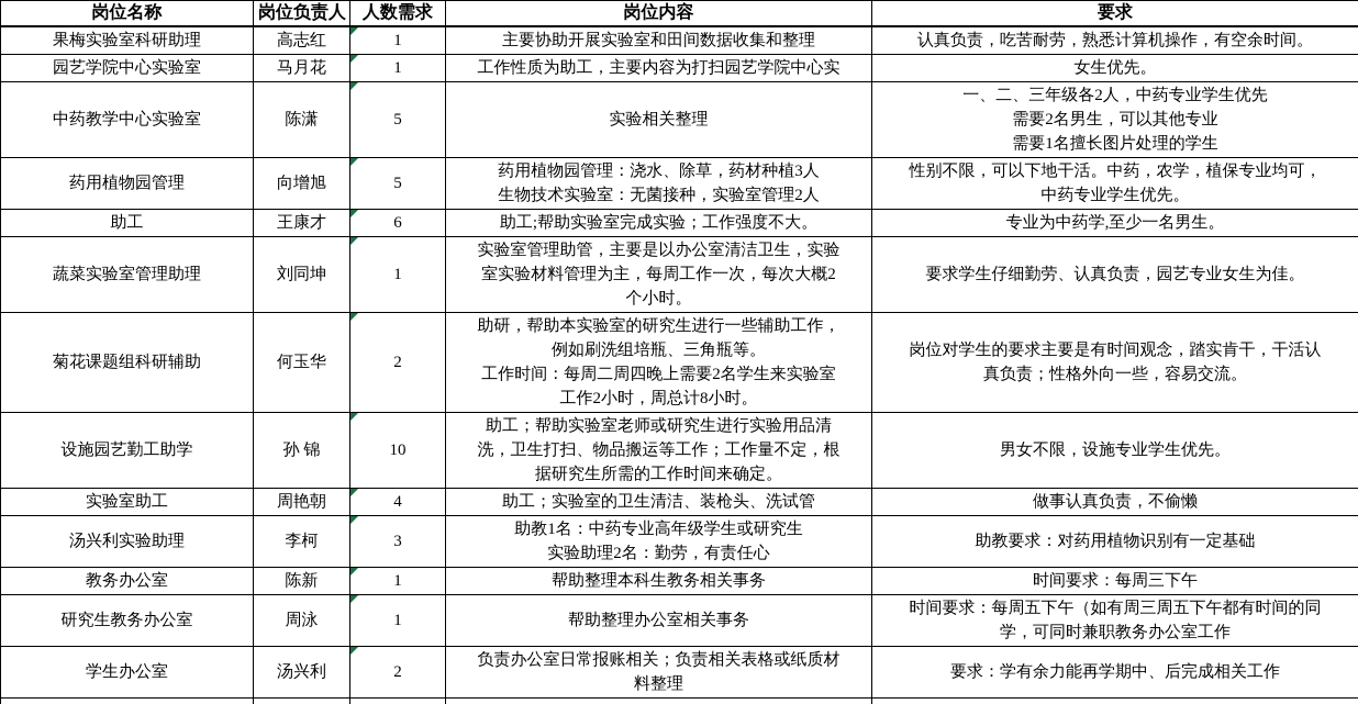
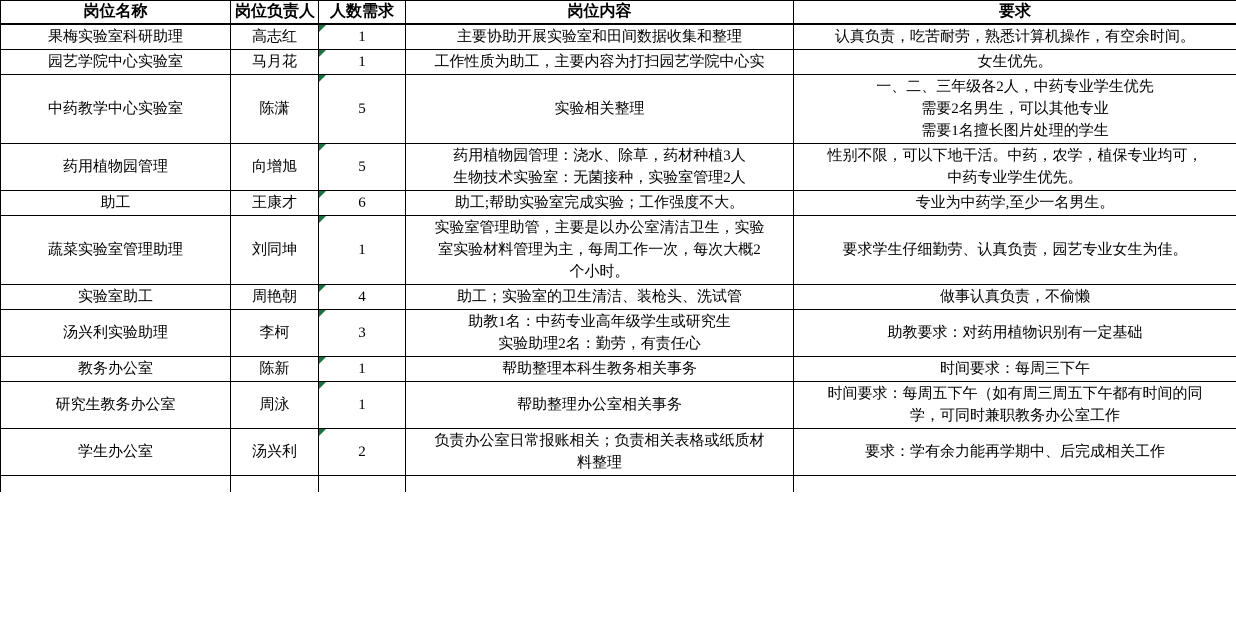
  岗位名称	岗位负责人	人数需求	岗位内容	要求
  果梅实验室科研助理	高志红	1	主要协助开展实验室和田间数据收集和整理	认真负责，吃苦耐劳，熟悉计算机操作，有空余时间。
  园艺学院中心实验室	马月花	1	工作性质为助工，主要内容为打扫园艺学院中心实	女生优先。
  中药教学中心实验室	陈潇	5	实验相关整理	一、二、三年级各2人，中药专业学生优先 需要2名男生，可以其他专业 需要1名擅长图片处理的学生
  药用植物园管理	向增旭	5	药用植物园管理：浇水、除草，药材种植3人 生物技术实验室：无菌接种，实验室管理2人	性别不限，可以下地干活。中药，农学，植保专业均可， 中药专业学生优先。
  助工	王康才	6	助工;帮助实验室完成实验；工作强度不大。	专业为中药学,至少一名男生。
  蔬菜实验室管理助理	刘同坤	1	实验室管理助管，主要是以办公室清洁卫生，实验 室实验材料管理为主，每周工作一次，每次大概2 个小时。	要求学生仔细勤劳、认真负责，园艺专业女生为佳。
- 菊花课题组科研辅助	何玉华	2	助研，帮助本实验室的研究生进行一些辅助工作， 例如刷洗组培瓶、三角瓶等。 工作时间：每周二周四晚上需要2名学生来实验室 工作2小时，周总计8小时。	岗位对学生的要求主要是有时间观念，踏实肯干，干活认 真负责；性格外向一些，容易交流。
- 设施园艺勤工助学	孙 锦	10	助工；帮助实验室老师或研究生进行实验用品清 洗，卫生打扫、物品搬运等工作；工作量不定，根 据研究生所需的工作时间来确定。	男女不限，设施专业学生优先。
  实验室助工	周艳朝	4	助工；实验室的卫生清洁、装枪头、洗试管	做事认真负责，不偷懒
  汤兴利实验助理	李柯	3	助教1名：中药专业高年级学生或研究生 实验助理2名：勤劳，有责任心	助教要求：对药用植物识别有一定基础
  教务办公室	陈新	1	帮助整理本科生教务相关事务	时间要求：每周三下午
  研究生教务办公室	周泳	1	帮助整理办公室相关事务	时间要求：每周五下午（如有周三周五下午都有时间的同 学，可同时兼职教务办公室工作
  学生办公室	汤兴利	2	负责办公室日常报账相关；负责相关表格或纸质材 料整理	要求：学有余力能再学期中、后完成相关工作
